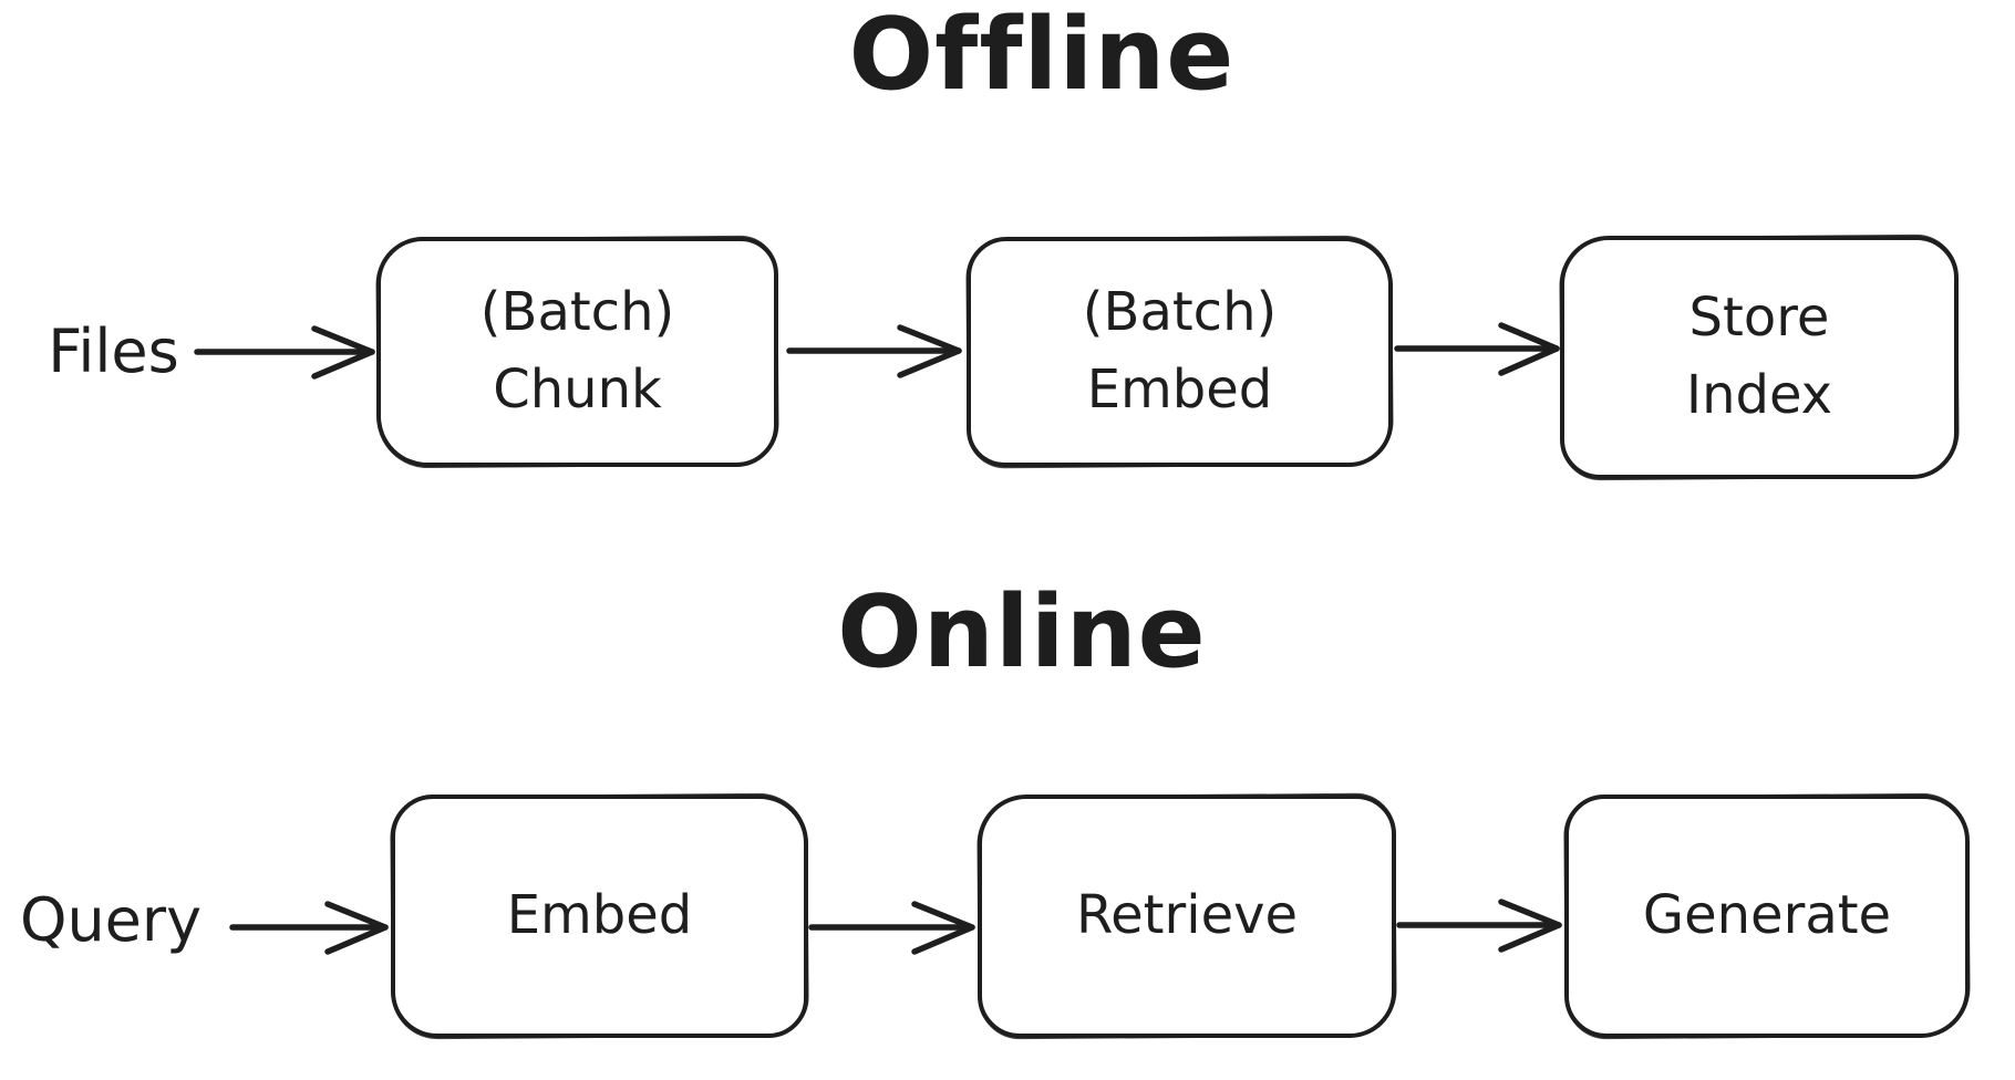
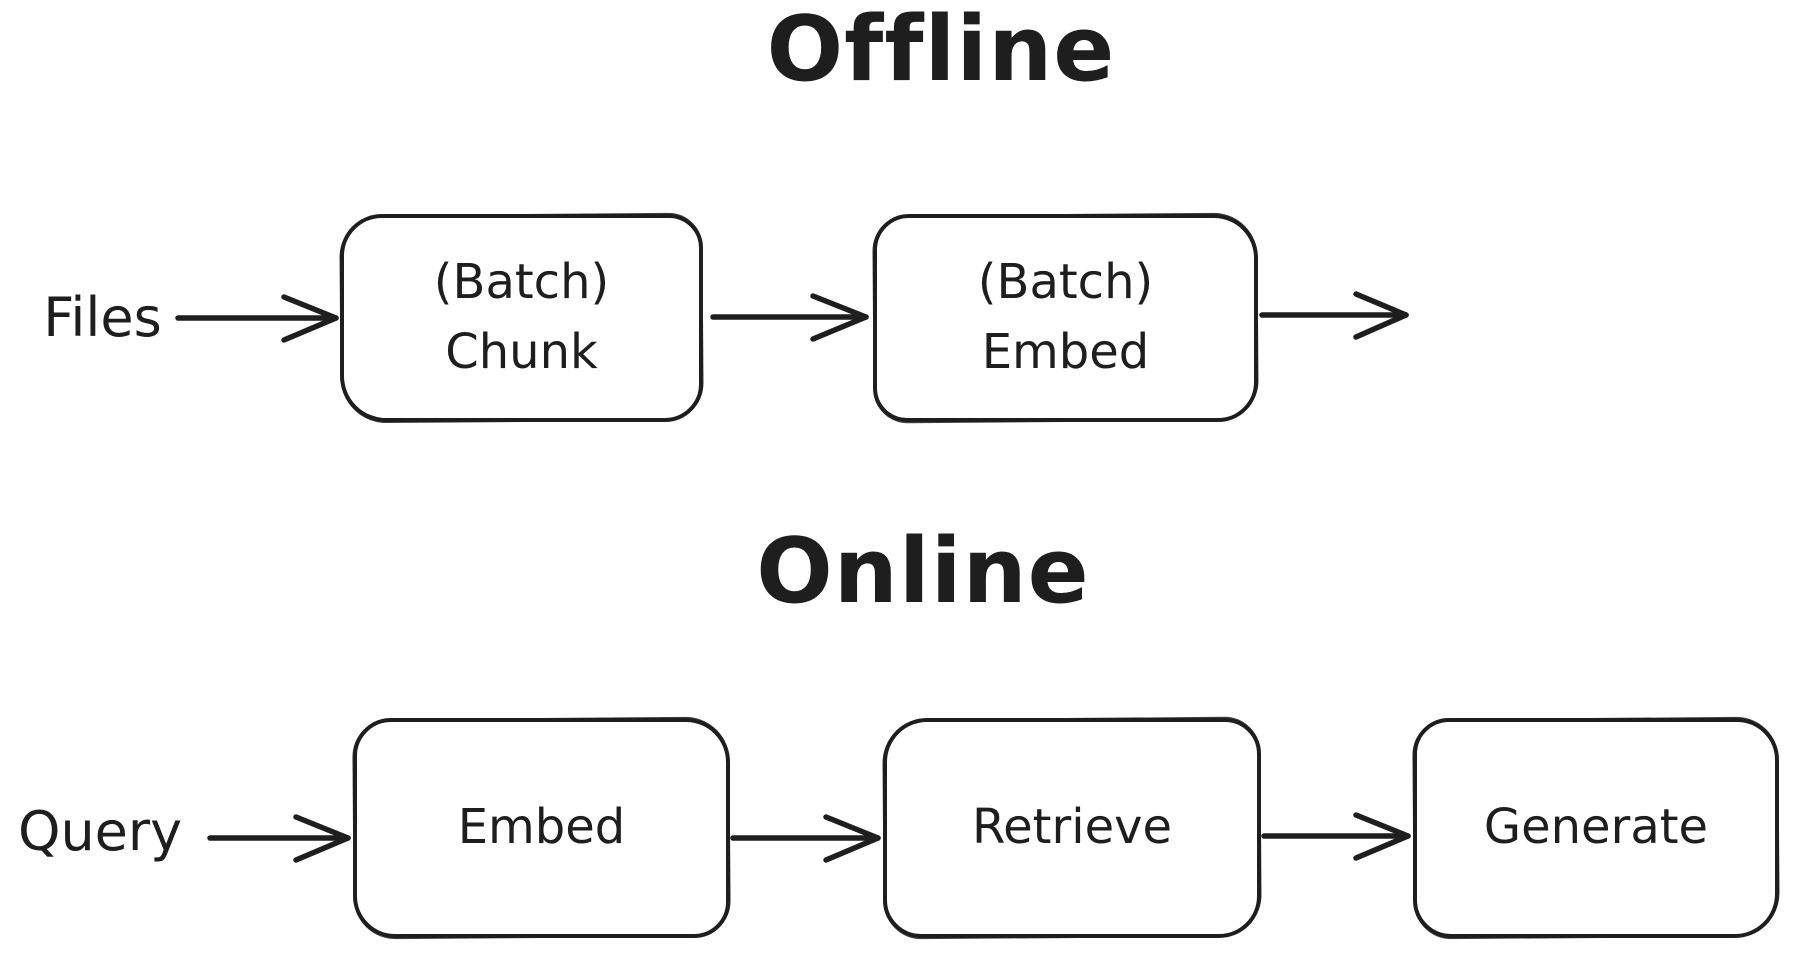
  Offline
  Files
  (Batch)
  Chunk
  (Batch)
  Embed
- Store
- Index
  Online
  Query
  Embed
  Retrieve
  Generate
